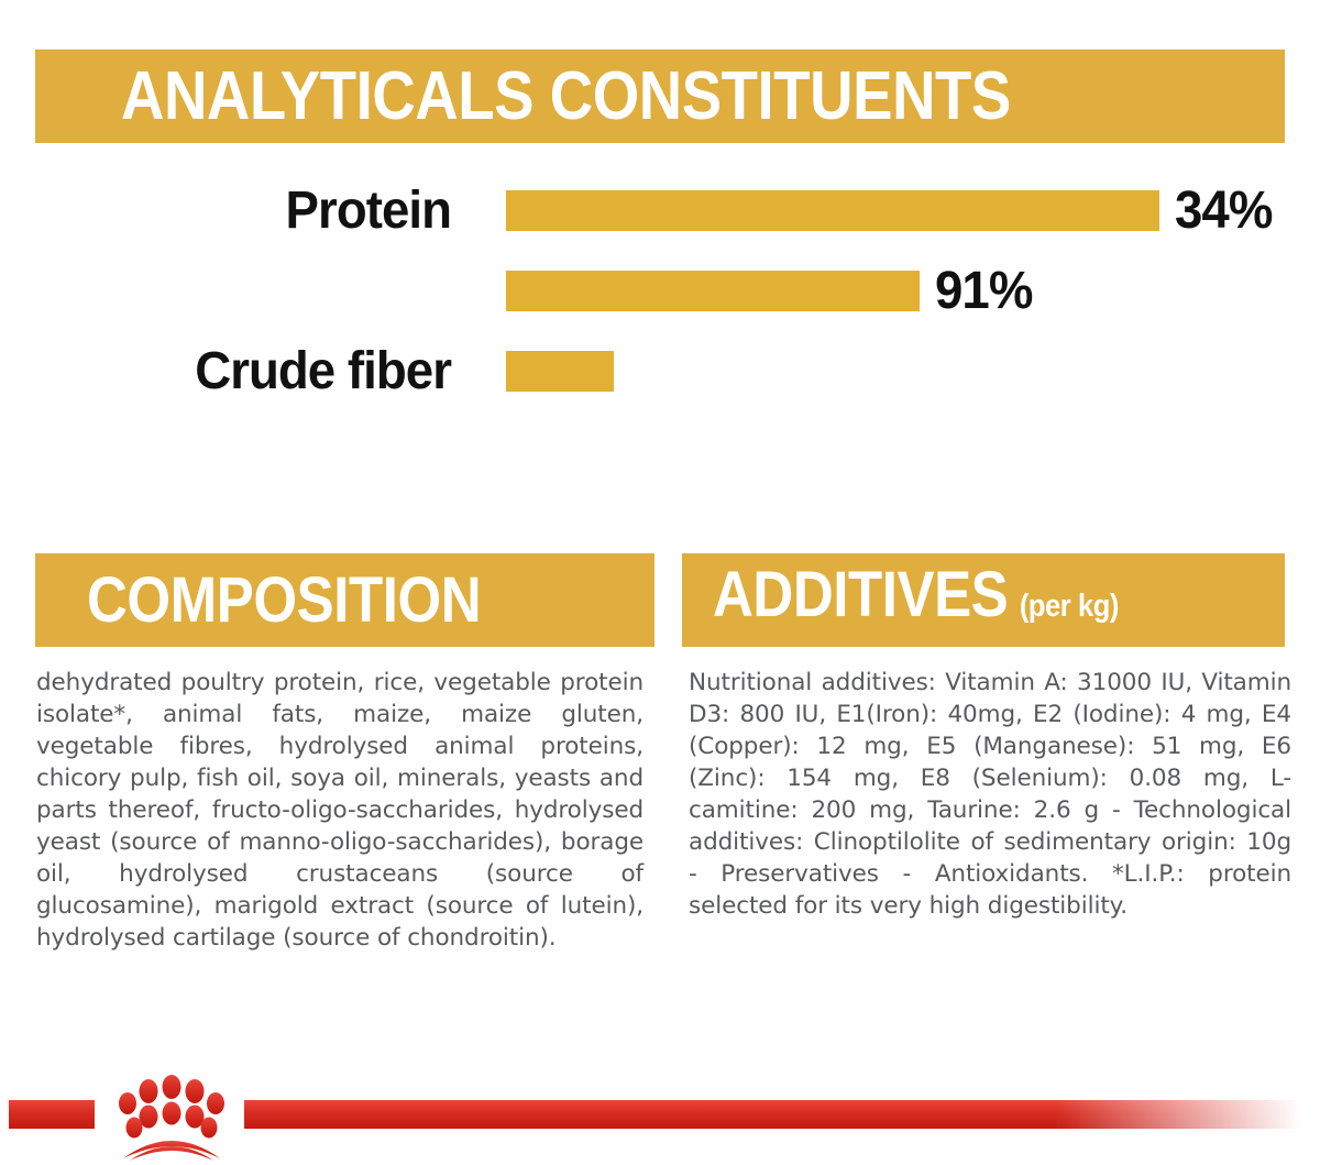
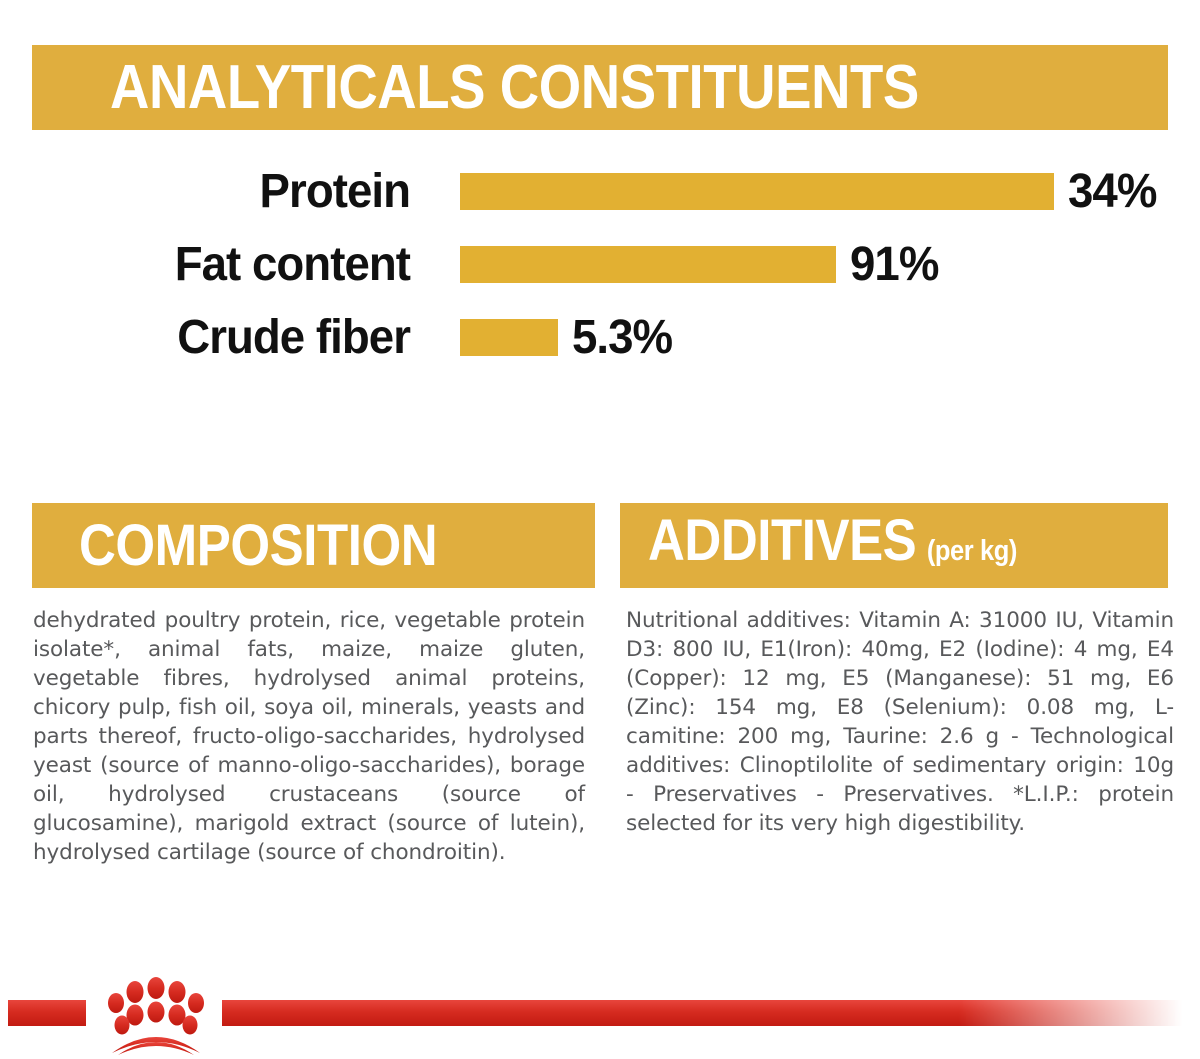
  ANALYTICALS CONSTITUENTS
  Protein
  34%
+ Fat content
  91%
  Crude fiber
+ 5.3%
  COMPOSITION
  dehydrated poultry protein, rice, vegetable protein isolate*, animal fats, maize, maize gluten, vegetable fibres, hydrolysed animal proteins, chicory pulp, fish oil, soya oil, minerals, yeasts and parts thereof, fructo-oligo-saccharides, hydrolysed yeast (source of manno-oligo-saccharides), borage oil, hydrolysed crustaceans (source of glucosamine), marigold extract (source of lutein), hydrolysed cartilage (source of chondroitin).
  ADDITIVES
  (per kg)
- Nutritional additives: Vitamin A: 31000 IU, Vitamin D3: 800 IU, E1(Iron): 40mg, E2 (Iodine): 4 mg, E4 (Copper): 12 mg, E5 (Manganese): 51 mg, E6 (Zinc): 154 mg, E8 (Selenium): 0.08 mg, L-camitine: 200 mg, Taurine: 2.6 g - Technological additives: Clinoptilolite of sedimentary origin: 10g - Preservatives - Antioxidants. *L.I.P.: protein selected for its very high digestibility.
+ Nutritional additives: Vitamin A: 31000 IU, Vitamin D3: 800 IU, E1(Iron): 40mg, E2 (Iodine): 4 mg, E4 (Copper): 12 mg, E5 (Manganese): 51 mg, E6 (Zinc): 154 mg, E8 (Selenium): 0.08 mg, L-camitine: 200 mg, Taurine: 2.6 g - Technological additives: Clinoptilolite of sedimentary origin: 10g - Preservatives - Preservatives. *L.I.P.: protein selected for its very high digestibility.
